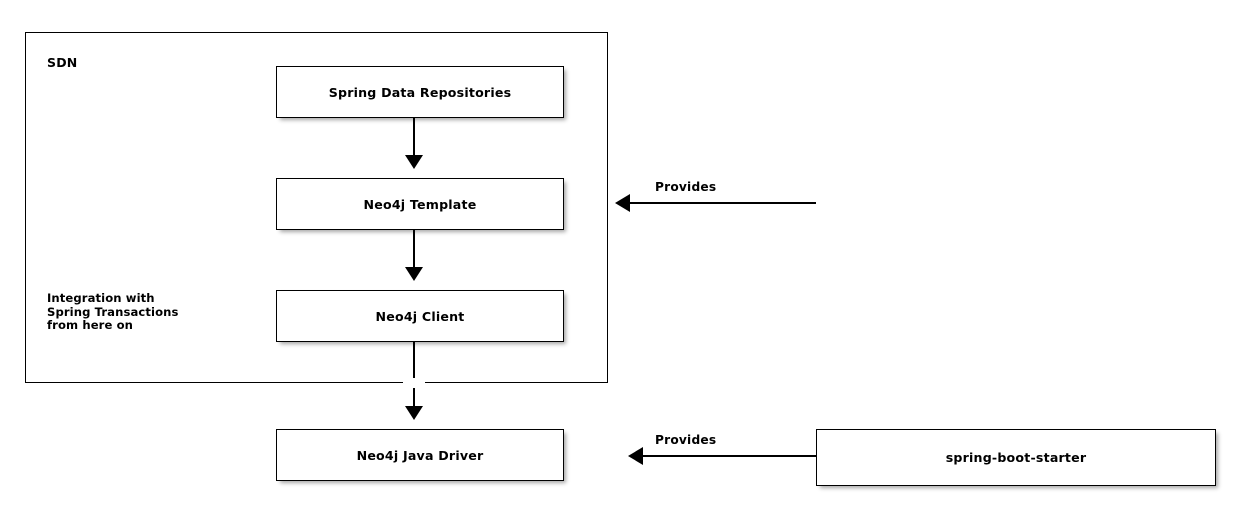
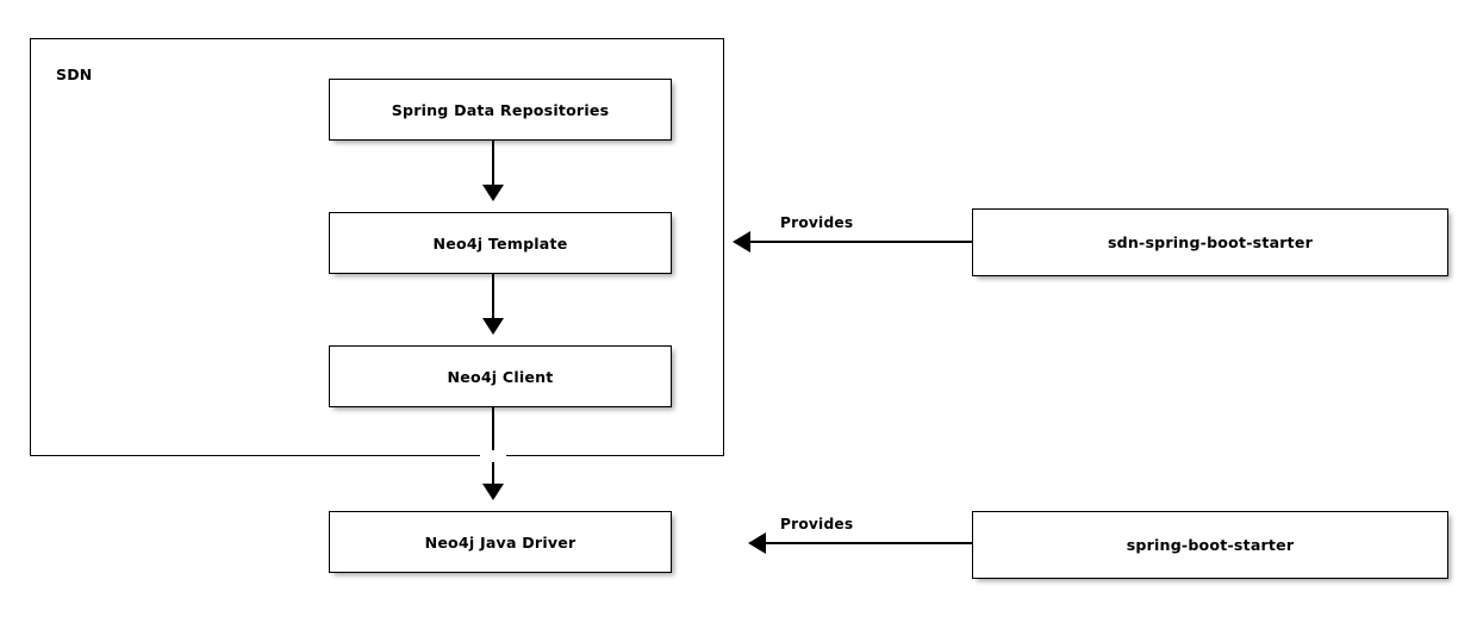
  SDN
- Integration with
- Spring Transactions
- from here on
  Provides
  Provides
  Spring Data Repositories
  Neo4j Template
  Neo4j Client
  Neo4j Java Driver
+ sdn-spring-boot-starter
  spring-boot-starter
